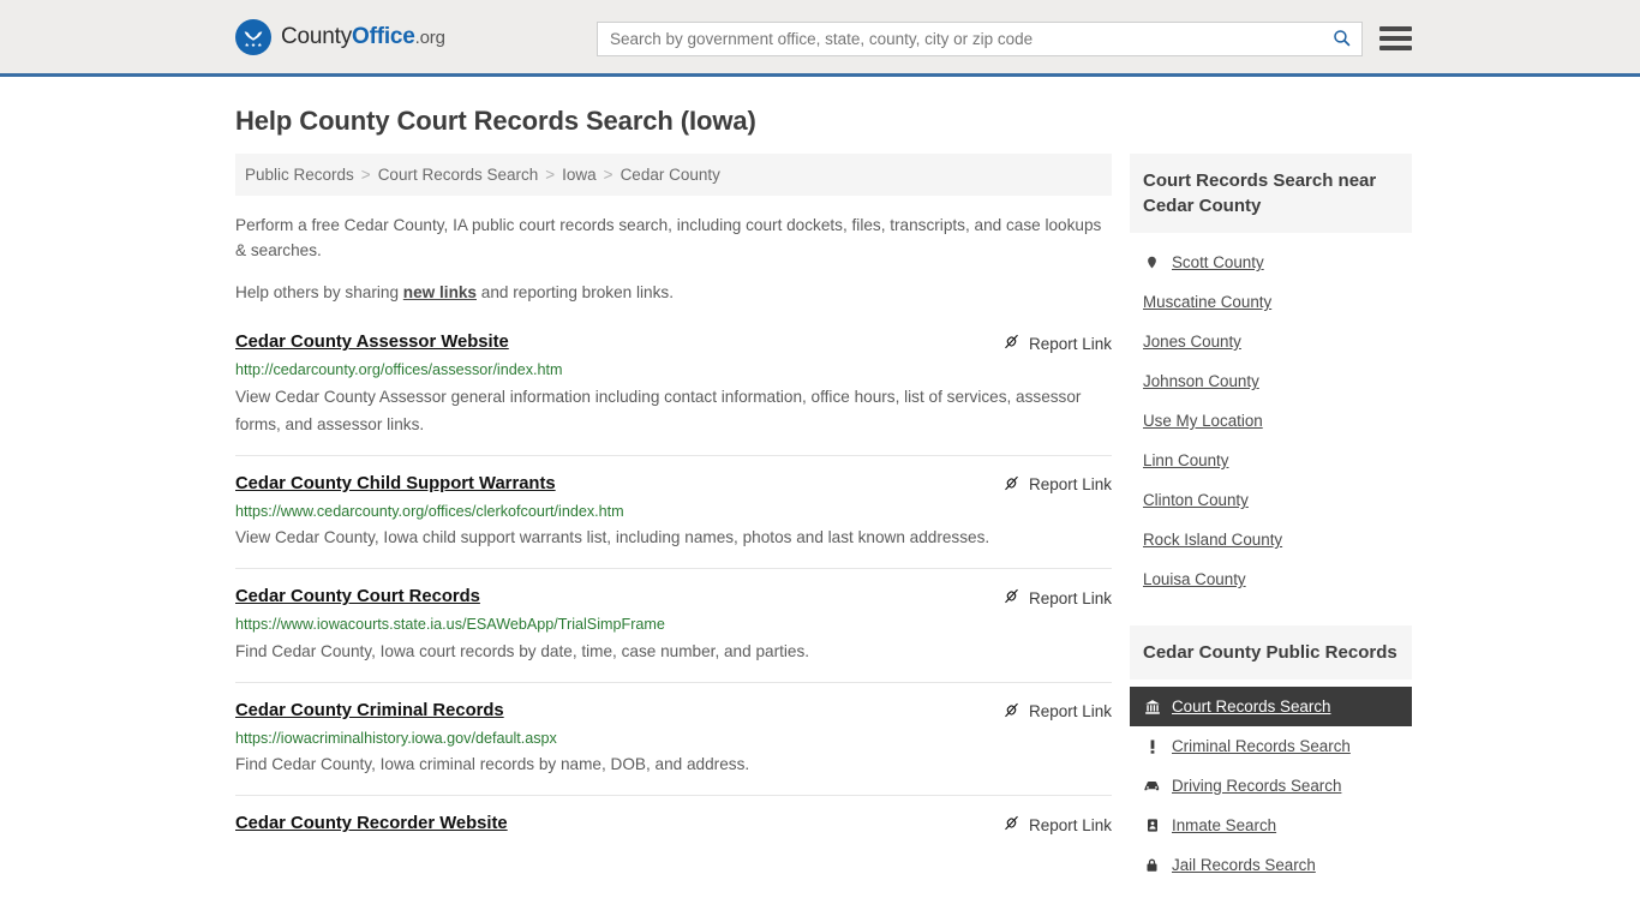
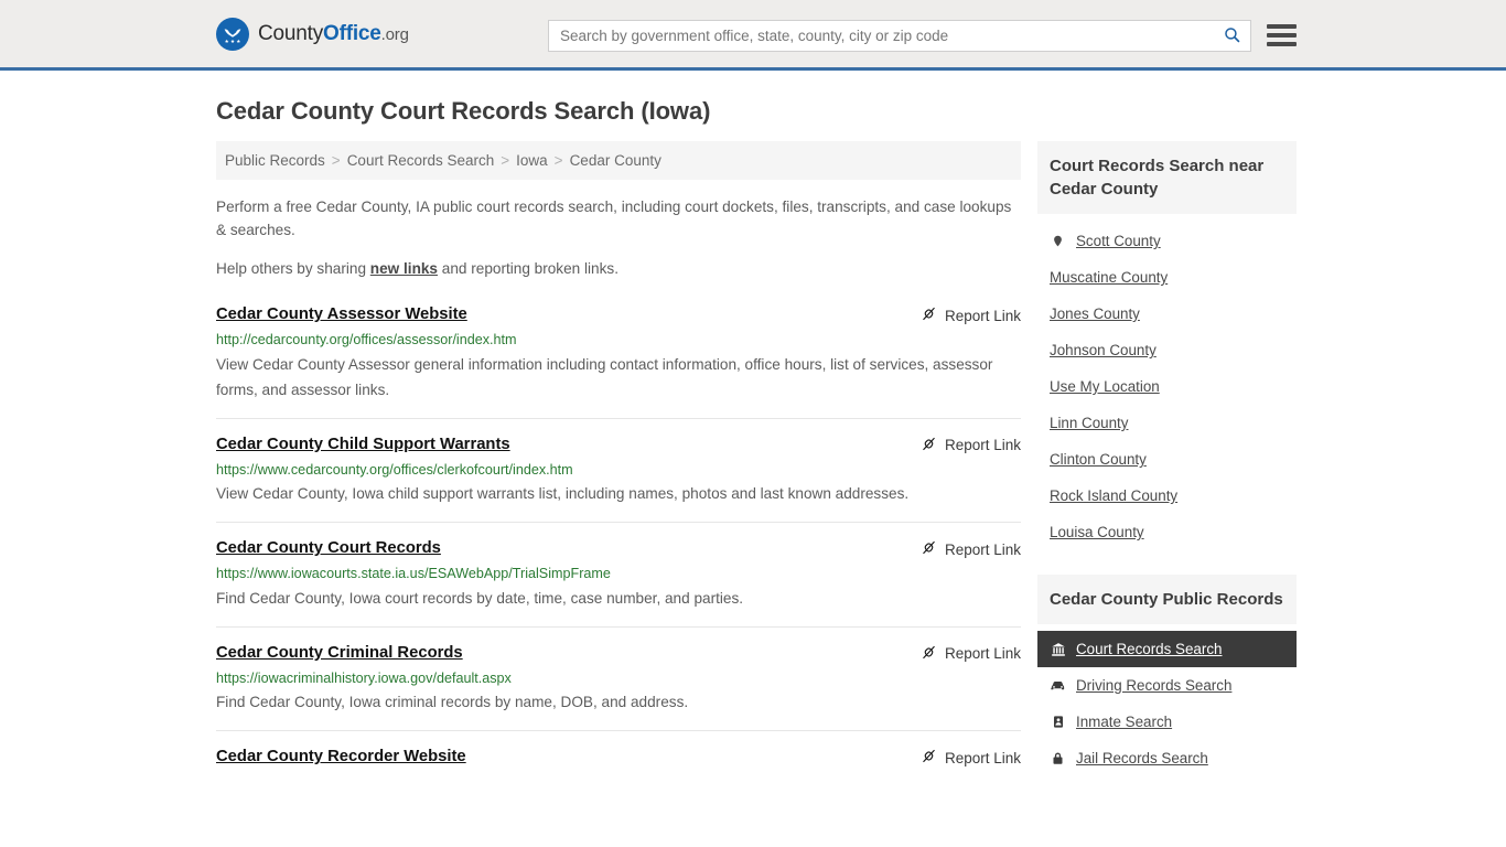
  CountyOffice.org
  Search by government office, state, county, city or zip code
- Help County Court Records Search (Iowa)
+ Cedar County Court Records Search (Iowa)
  Public Records
  >
  Court Records Search
  >
  Iowa
  >
  Cedar County
  Perform a free Cedar County, IA public court records search, including court dockets, files, transcripts, and case lookups & searches.
  Help others by sharing new links and reporting broken links.
  Cedar County Assessor Website
  Report Link
  http://cedarcounty.org/offices/assessor/index.htm
  View Cedar County Assessor general information including contact information, office hours, list of services, assessor forms, and assessor links.
  Cedar County Child Support Warrants
  Report Link
  https://www.cedarcounty.org/offices/clerkofcourt/index.htm
  View Cedar County, Iowa child support warrants list, including names, photos and last known addresses.
  Cedar County Court Records
  Report Link
  https://www.iowacourts.state.ia.us/ESAWebApp/TrialSimpFrame
  Find Cedar County, Iowa court records by date, time, case number, and parties.
  Cedar County Criminal Records
  Report Link
  https://iowacriminalhistory.iowa.gov/default.aspx
  Find Cedar County, Iowa criminal records by name, DOB, and address.
  Cedar County Recorder Website
  Report Link
  Court Records Search near Cedar County
  Scott County
  Muscatine County
  Jones County
  Johnson County
  Use My Location
  Linn County
  Clinton County
  Rock Island County
  Louisa County
  Cedar County Public Records
  Court Records Search
- Criminal Records Search
  Driving Records Search
  Inmate Search
  Jail Records Search
